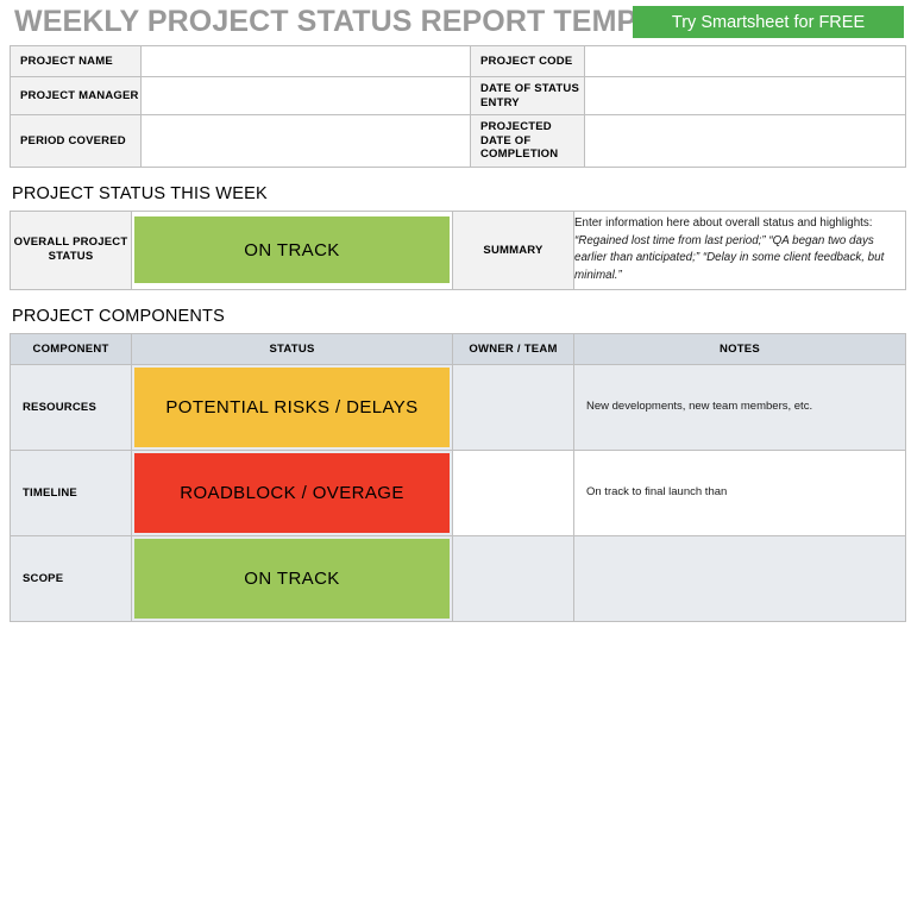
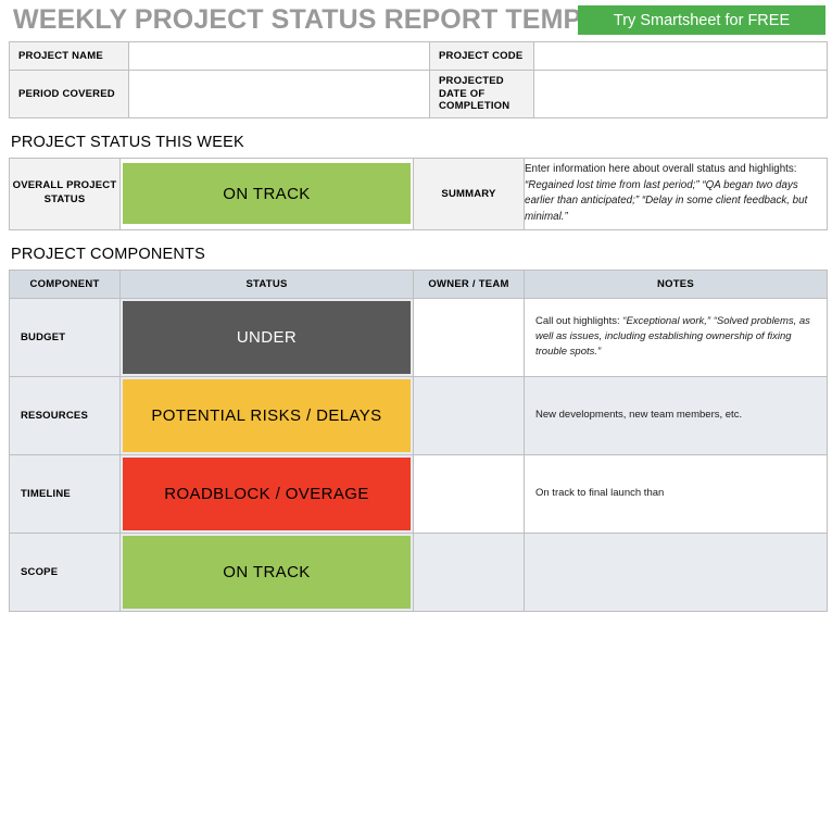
  WEEKLY PROJECT STATUS REPORT TEMP
  Try Smartsheet for FREE
  PROJECT NAME		PROJECT CODE
- PROJECT MANAGER		DATE OF STATUS ENTRY
  PERIOD COVERED		PROJECTED DATE OF COMPLETION
  PROJECT STATUS THIS WEEK
  OVERALL PROJECT STATUS	ON TRACK	SUMMARY	Enter information here about overall status and highlights: “Regained lost time from last period;” “QA began two days earlier than anticipated;” “Delay in some client feedback, but minimal.”
  PROJECT COMPONENTS
  COMPONENT	STATUS	OWNER / TEAM	NOTES
+ BUDGET	UNDER		Call out highlights: “Exceptional work,” “Solved problems, as well as issues, including establishing ownership of fixing trouble spots.”
  RESOURCES	POTENTIAL RISKS / DELAYS		New developments, new team members, etc.
  TIMELINE	ROADBLOCK / OVERAGE		On track to final launch than
  SCOPE	ON TRACK
